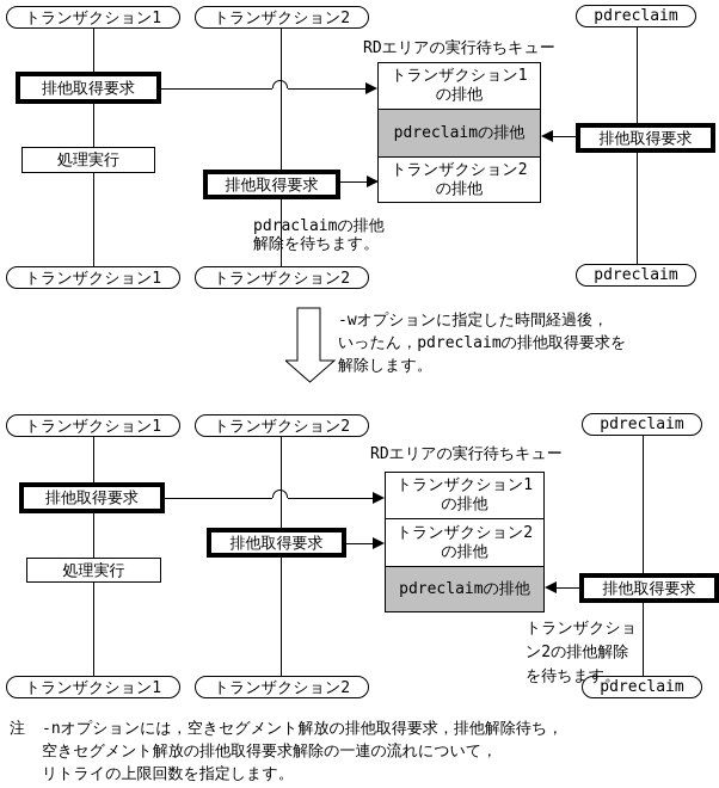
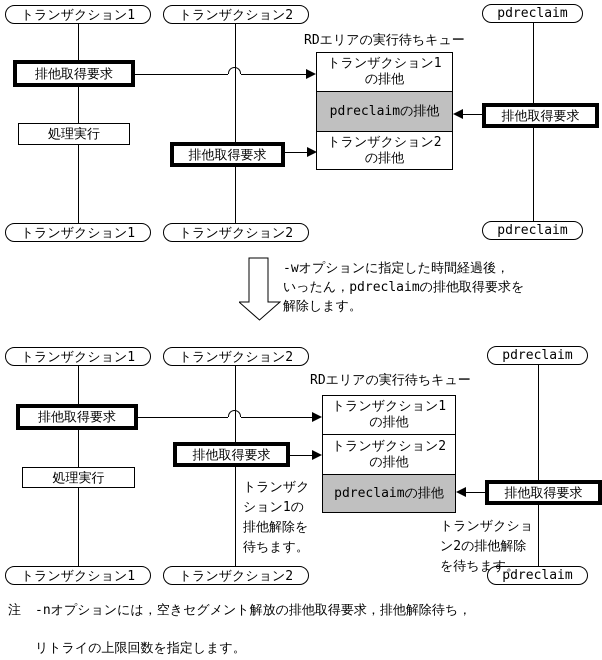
  トランザクション1
  トランザクション2
  pdreclaim
  トランザクション1
  トランザクション2
  pdreclaim
  排他取得要求
  処理実行
  排他取得要求
  排他取得要求
  RDエリアの実行待ちキュー
  トランザクション1
  の排他
  pdreclaimの排他
  トランザクション2
  の排他
- pdraclaimの排他
- 解除を待ちます。
  -wオプションに指定した時間経過後，
  いったん，pdreclaimの排他取得要求を
  解除します。
  トランザクション1
  トランザクション2
  pdreclaim
  トランザクション1
  トランザクション2
  pdreclaim
  排他取得要求
  排他取得要求
  処理実行
  排他取得要求
  RDエリアの実行待ちキュー
  トランザクション1
  の排他
  トランザクション2
  の排他
  pdreclaimの排他
+ トランザク
+ ション1の
+ 排他解除を
+ 待ちます。
  トランザクショ
  ン2の排他解除
  を待ちます。
  注
  -nオプションには，空きセグメント解放の排他取得要求，排他解除待ち，
- 空きセグメント解放の排他取得要求解除の一連の流れについて，
  リトライの上限回数を指定します。
